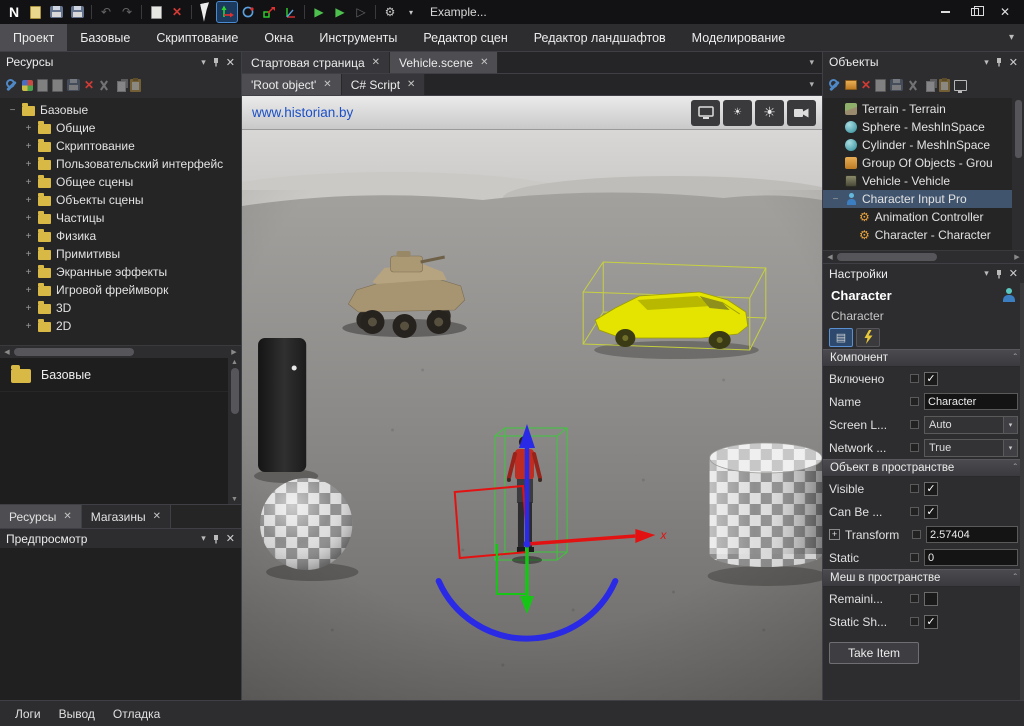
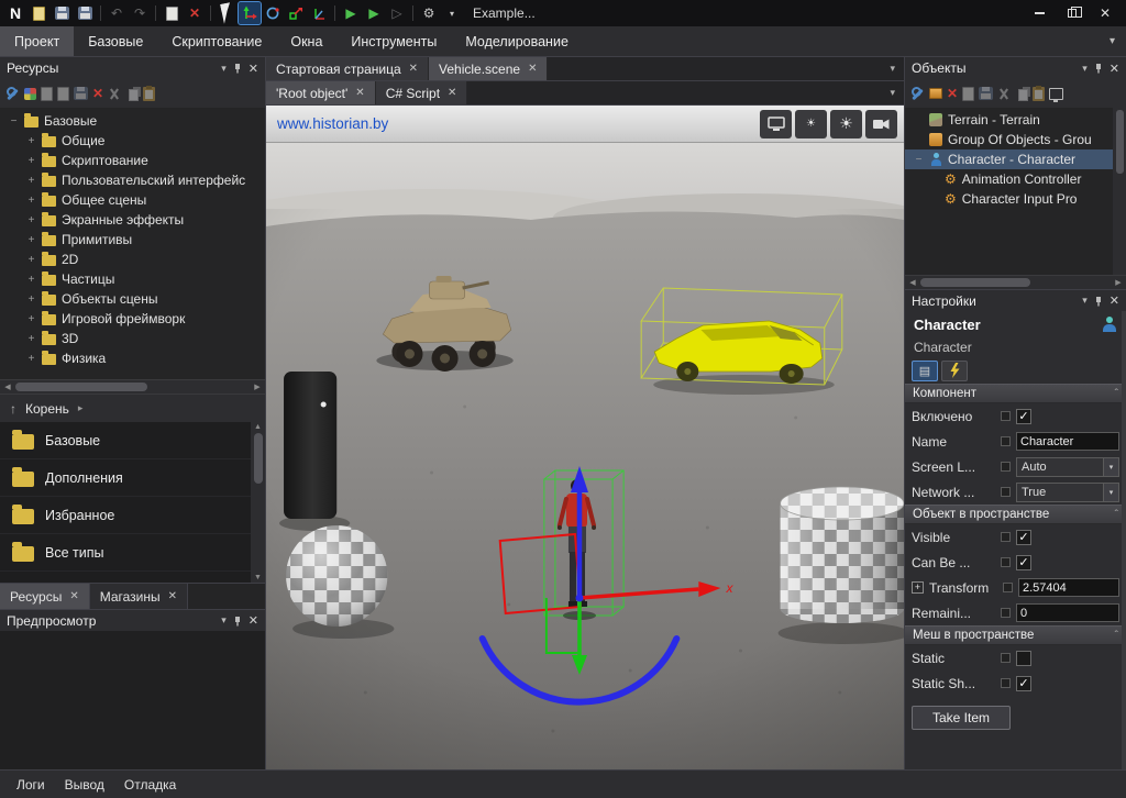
  N
  ↶
  ↷
  ✕
  ▶
  ▶
  ▷
  ⚙
  ▾
  Example...
  ✕
  Проект
  Базовые
  Скриптование
  Окна
  Инструменты
- Редактор сцен
- Редактор ландшафтов
  Моделирование
  ▾
  Ресурсы
  ▾
  ✕
  ✕
  −
  Базовые
  +
  Общие
  +
  Скриптование
  +
  Пользовательский интерфейс
  +
  Общее сцены
  +
- Объекты сцены
+ Экранные эффекты
  +
- Частицы
+ Примитивы
  +
- Физика
+ 2D
  +
- Примитивы
+ Частицы
  +
- Экранные эффекты
+ Объекты сцены
  +
  Игровой фреймворк
  +
  3D
  +
- 2D
+ Физика
+ ↑
+ Корень
+ ▸
  Базовые
+ Дополнения
+ Избранное
+ Все типы
  Ресурсы
  ✕
  Магазины
  ✕
  Предпросмотр
  ▾
  ✕
  Стартовая страница
  ✕
  Vehicle.scene
  ✕
  ▾
  'Root object'
  ✕
  C# Script
  ✕
  ▾
  www.historian.by
  ☀
  ☀
  Объекты
  ▾
  ✕
  ✕
  Terrain - Terrain
- Sphere - MeshInSpace
- Cylinder - MeshInSpace
  Group Of Objects - Grou
- Vehicle - Vehicle
  −
- Character Input Pro
+ Character - Character
  ⚙
  Animation Controller
  ⚙
- Character - Character
+ Character Input Pro
  Настройки
  ▾
  ✕
  Character
  Character
  ▤
  Компонент
  ˆ
  Включено
  ✓
  Name
  Character
  Screen L...
  Auto
  Network ...
  True
  Объект в пространстве
  ˆ
  Visible
  ✓
  Can Be ...
  ✓
  +
  Transform
  2.57404
- Static
+ Remaini...
  0
  Меш в пространстве
  ˆ
- Remaini...
+ Static
  Static Sh...
  ✓
  Take Item
  Логи
  Вывод
  Отладка
